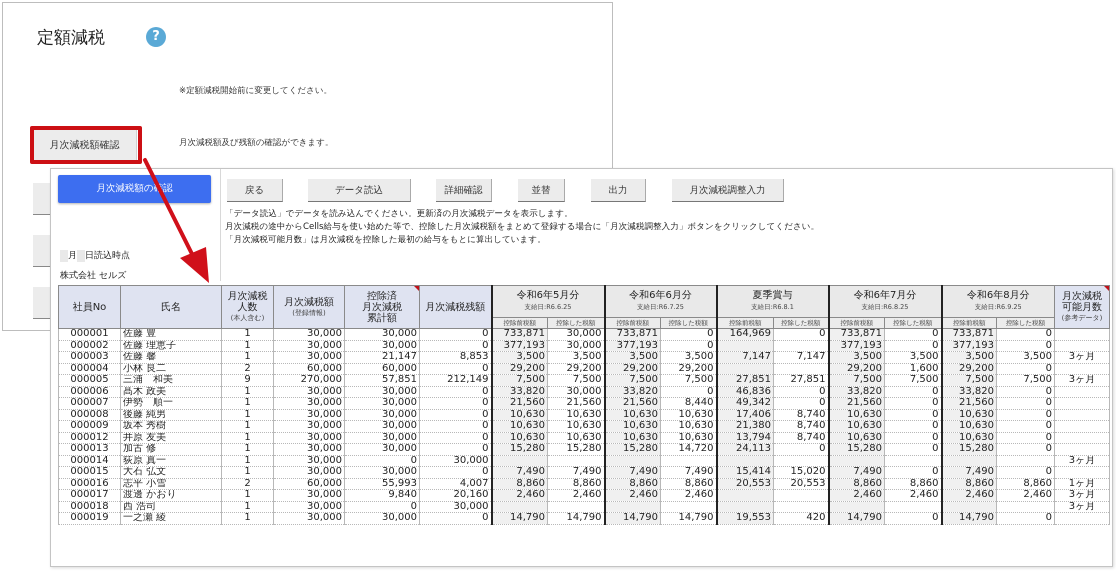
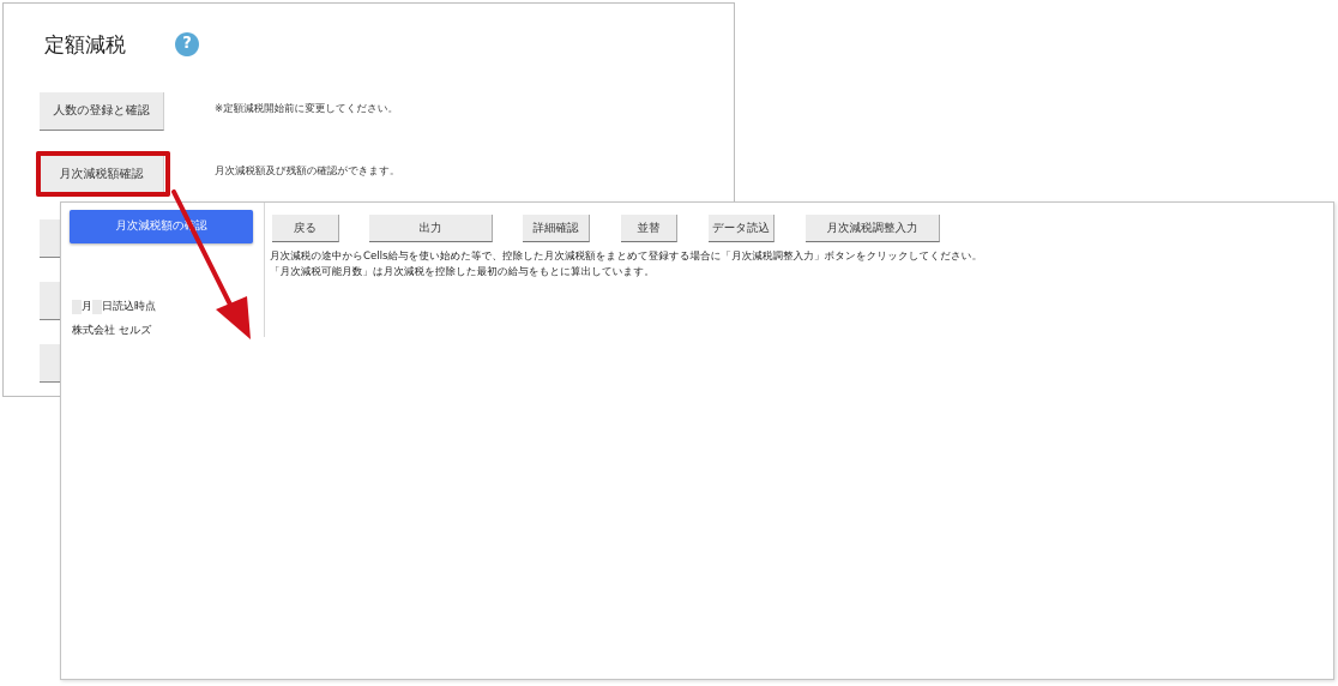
  定額減税
  ?
+ 人数の登録と確認
  ※定額減税開始前に変更してください。
  月次減税額確認
  月次減税額及び残額の確認ができます。
  月次減税額の認
  月 日読込時点
  株式会社 セルズ
  戻る
- データ読込
+ 出力
  詳細確認
  並替
- 出力
+ データ読込
  月次減税調整入力
- 「データ読込」でデータを読み込んでください。更新済の月次減税データを表示します。
  月次減税の途中からCells給与を使い始めた等で、控除した月次減税額をまとめて登録する場合に「月次減税調整入力」ボタンをクリックしてください。
  「月次減税可能月数」は月次減税を控除した最初の給与をもとに算出しています。
- 社員No	氏名	月次減税 人数 (本人含む)	月次減税額 (登録情報)	控除済 月次減税 累計額	月次減税残額	令和6年5月分 支給日:R6.6.25	令和6年6月分 支給日:R6.7.25	夏季賞与 支給日:R6.8.1	令和6年7月分 支給日:R6.8.25	令和6年8月分 支給日:R6.9.25	月次減税 可能月数 (参考データ)
- 控除前税額	控除した税額	控除前税額	控除した税額	控除前税額	控除した税額	控除前税額	控除した税額	控除前税額	控除した税額
- 000001	佐藤 豊	1	30,000	30,000	0	733,871	30,000	733,871	0	164,969	0	733,871	0	733,871	0
- 000002	佐藤 理恵子	1	30,000	30,000	0	377,193	30,000	377,193	0			377,193	0	377,193	0
- 000003	佐藤 馨	1	30,000	21,147	8,853	3,500	3,500	3,500	3,500	7,147	7,147	3,500	3,500	3,500	3,500	3ヶ月
- 000004	小林 良二	2	60,000	60,000	0	29,200	29,200	29,200	29,200			29,200	1,600	29,200	0
- 000005	三浦 和美	9	270,000	57,851	212,149	7,500	7,500	7,500	7,500	27,851	27,851	7,500	7,500	7,500	7,500	3ヶ月
- 000006	髙木 政美	1	30,000	30,000	0	33,820	30,000	33,820	0	46,836	0	33,820	0	33,820	0
- 000007	伊勢 順一	1	30,000	30,000	0	21,560	21,560	21,560	8,440	49,342	0	21,560	0	21,560	0
- 000008	後藤 純男	1	30,000	30,000	0	10,630	10,630	10,630	10,630	17,406	8,740	10,630	0	10,630	0
- 000009	坂本 秀樹	1	30,000	30,000	0	10,630	10,630	10,630	10,630	21,380	8,740	10,630	0	10,630	0
- 000012	井原 友美	1	30,000	30,000	0	10,630	10,630	10,630	10,630	13,794	8,740	10,630	0	10,630	0
- 000013	加古 修	1	30,000	30,000	0	15,280	15,280	15,280	14,720	24,113	0	15,280	0	15,280	0
- 000014	荻原 真一	1	30,000	0	30,000											3ヶ月
- 000015	大石 弘文	1	30,000	30,000	0	7,490	7,490	7,490	7,490	15,414	15,020	7,490	0	7,490	0
- 000016	志平 小雪	2	60,000	55,993	4,007	8,860	8,860	8,860	8,860	20,553	20,553	8,860	8,860	8,860	8,860	1ヶ月
- 000017	渡邊 かおり	1	30,000	9,840	20,160	2,460	2,460	2,460	2,460			2,460	2,460	2,460	2,460	3ヶ月
- 000018	西 浩司	1	30,000	0	30,000											3ヶ月
- 000019	一之瀬 綾	1	30,000	30,000	0	14,790	14,790	14,790	14,790	19,553	420	14,790	0	14,790	0
